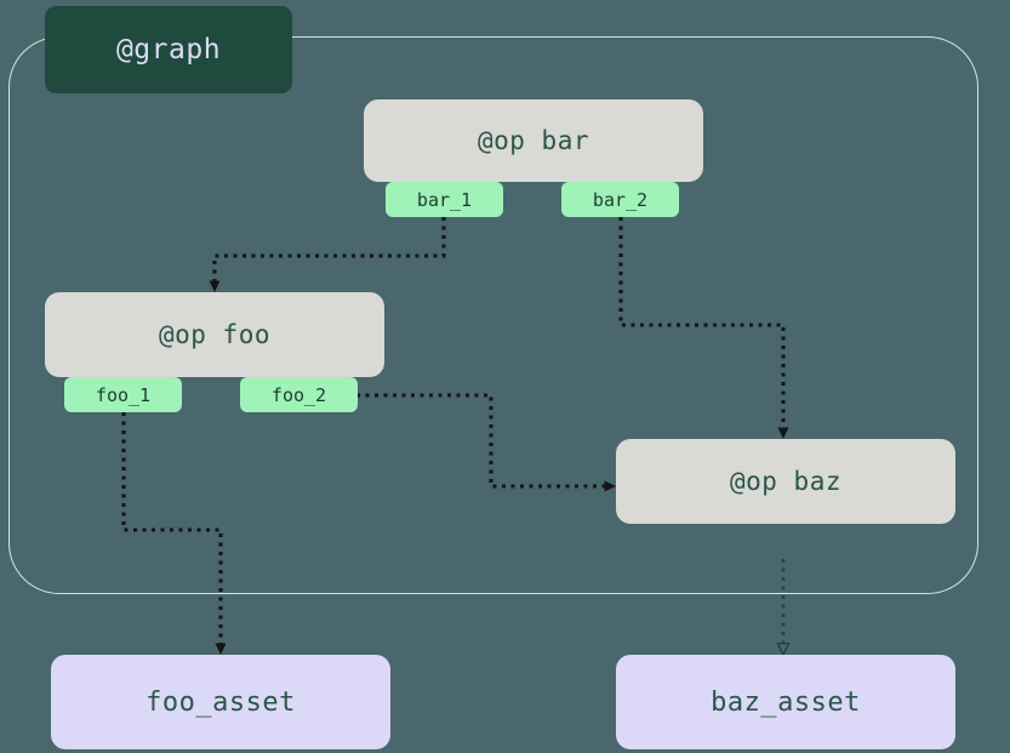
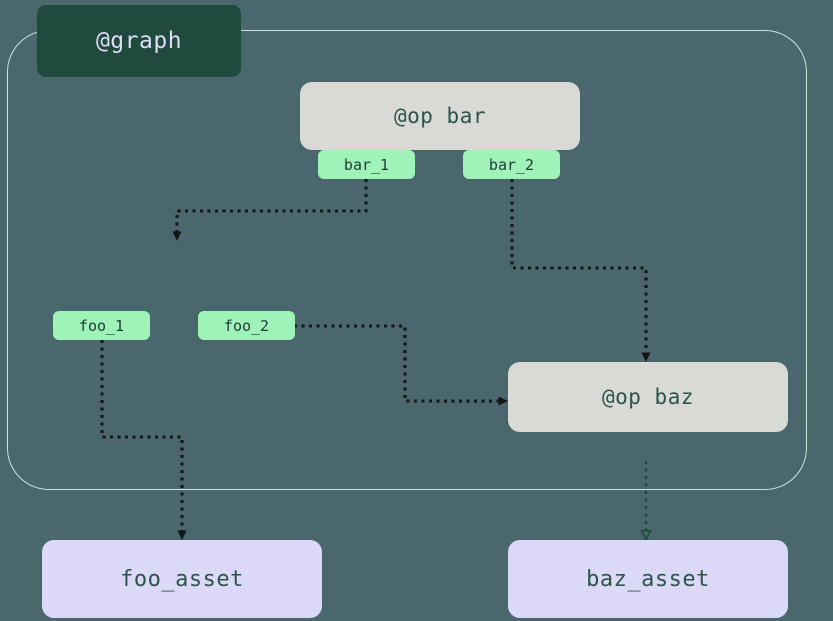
  @graph
  @op bar
  bar_1
  bar_2
- @op foo
  foo_1
  foo_2
  @op baz
  foo_asset
  baz_asset
